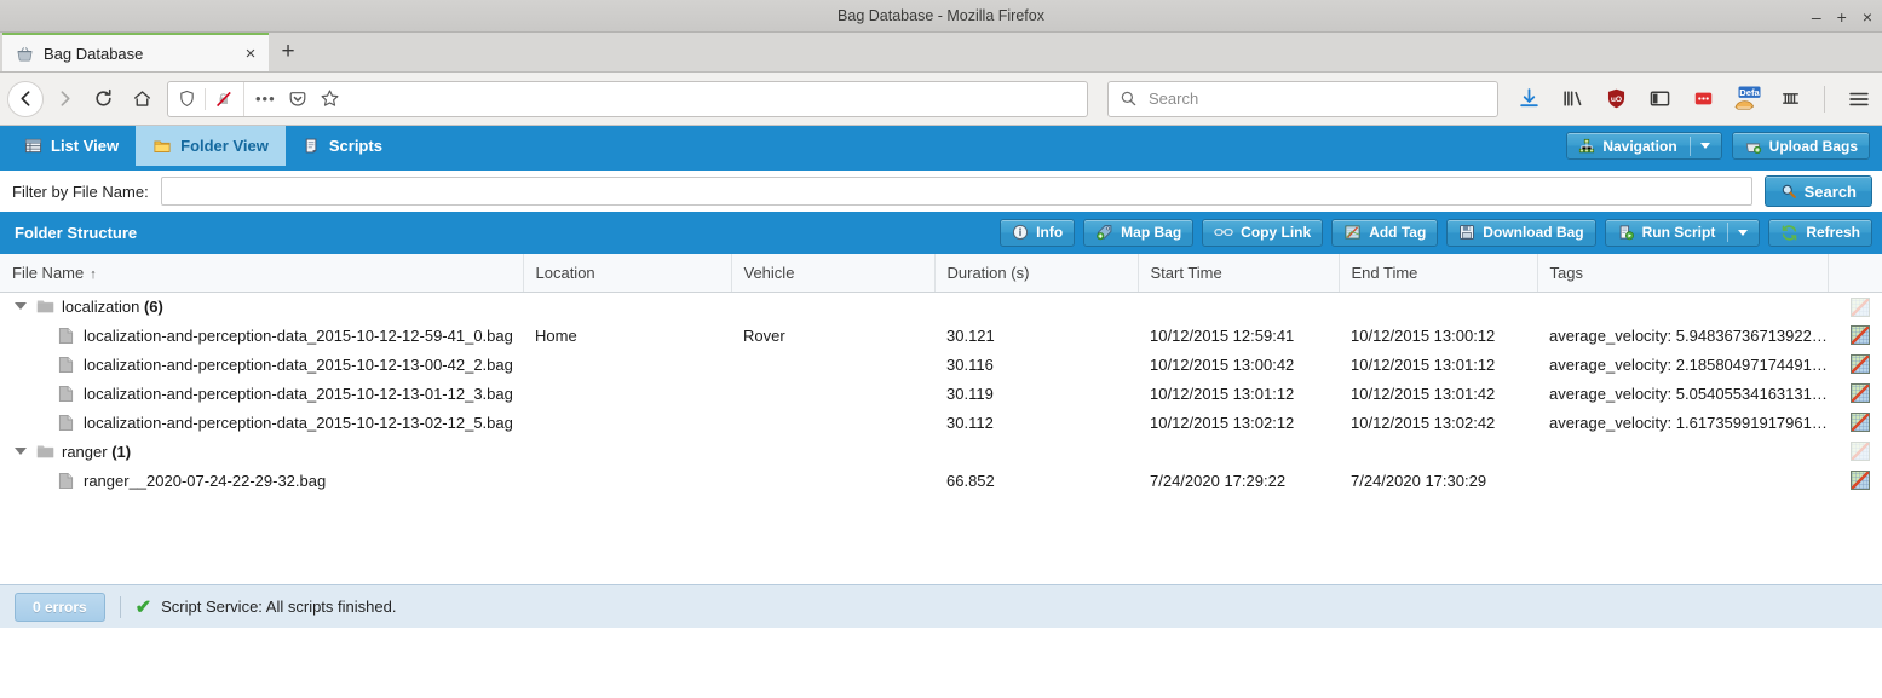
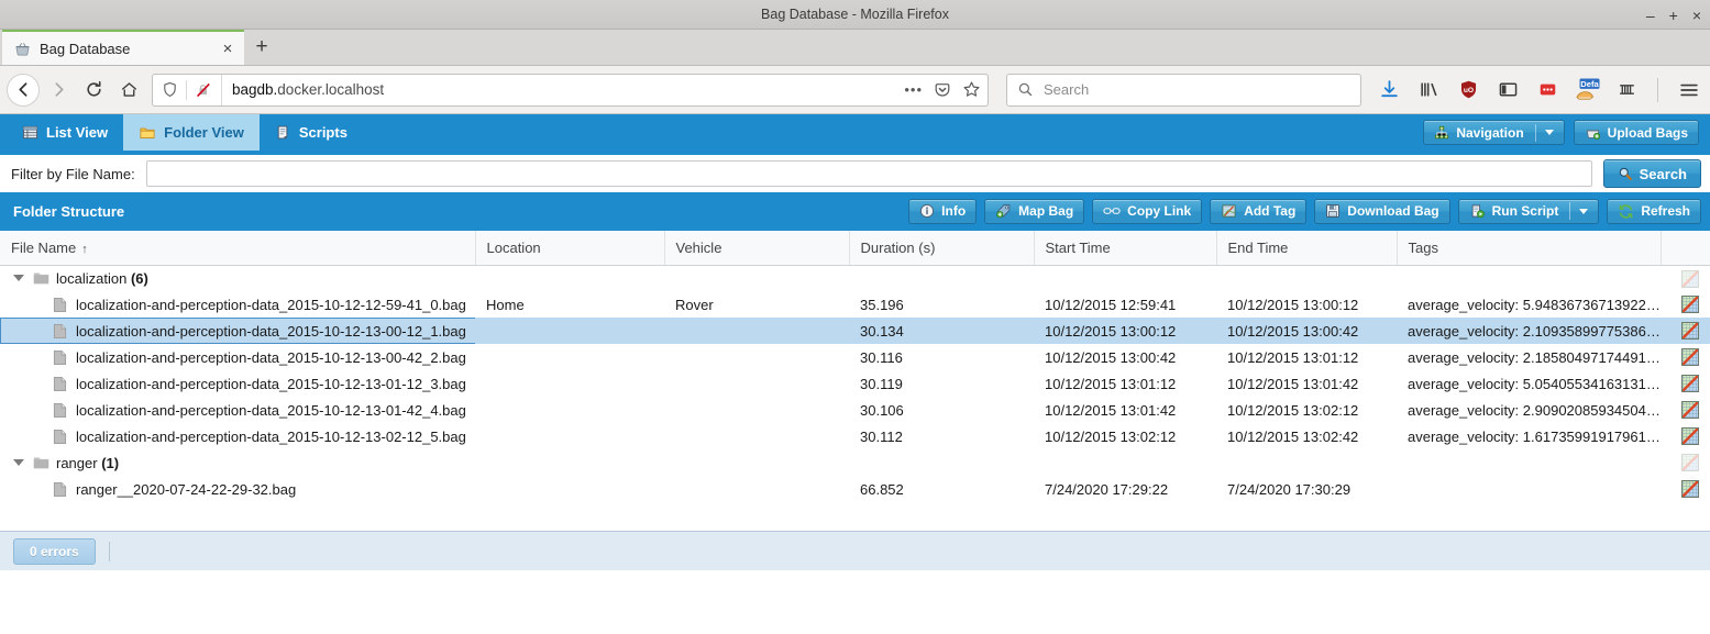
  Bag Database - Mozilla Firefox
  –
  +
  ×
  Bag Database
  ×
  +
+ bagdb.docker.localhost
  •••
  Search
  Defa
  List View
  Folder View
  Scripts
  Navigation
  Upload Bags
  Filter by File Name:
  Search
  Folder Structure
  Info
  Map Bag
  Copy Link
  Add Tag
  Download Bag
  Run Script
  Refresh
  File Name ↑	Location	Vehicle	Duration (s)	Start Time	End Time	Tags
  localization (6)
- localization-and-perception-data_2015-10-12-12-59-41_0.bag	Home	Rover	30.121	10/12/2015 12:59:41	10/12/2015 13:00:12	average_velocity: 5.94836736713922…
+ localization-and-perception-data_2015-10-12-12-59-41_0.bag	Home	Rover	35.196	10/12/2015 12:59:41	10/12/2015 13:00:12	average_velocity: 5.94836736713922…
+ localization-and-perception-data_2015-10-12-13-00-12_1.bag			30.134	10/12/2015 13:00:12	10/12/2015 13:00:42	average_velocity: 2.10935899775386…
  localization-and-perception-data_2015-10-12-13-00-42_2.bag			30.116	10/12/2015 13:00:42	10/12/2015 13:01:12	average_velocity: 2.18580497174491…
  localization-and-perception-data_2015-10-12-13-01-12_3.bag			30.119	10/12/2015 13:01:12	10/12/2015 13:01:42	average_velocity: 5.05405534163131…
+ localization-and-perception-data_2015-10-12-13-01-42_4.bag			30.106	10/12/2015 13:01:42	10/12/2015 13:02:12	average_velocity: 2.90902085934504…
  localization-and-perception-data_2015-10-12-13-02-12_5.bag			30.112	10/12/2015 13:02:12	10/12/2015 13:02:42	average_velocity: 1.61735991917961…
  ranger (1)
  ranger__2020-07-24-22-29-32.bag			66.852	7/24/2020 17:29:22	7/24/2020 17:30:29
  0 errors
- ✔
- Script Service: All scripts finished.
